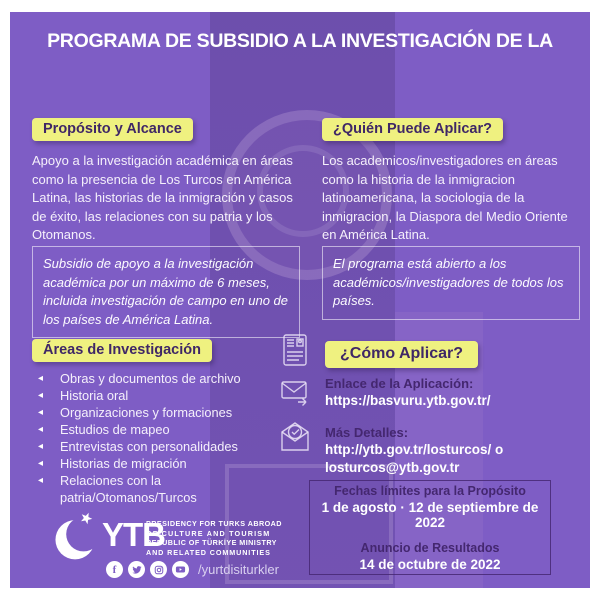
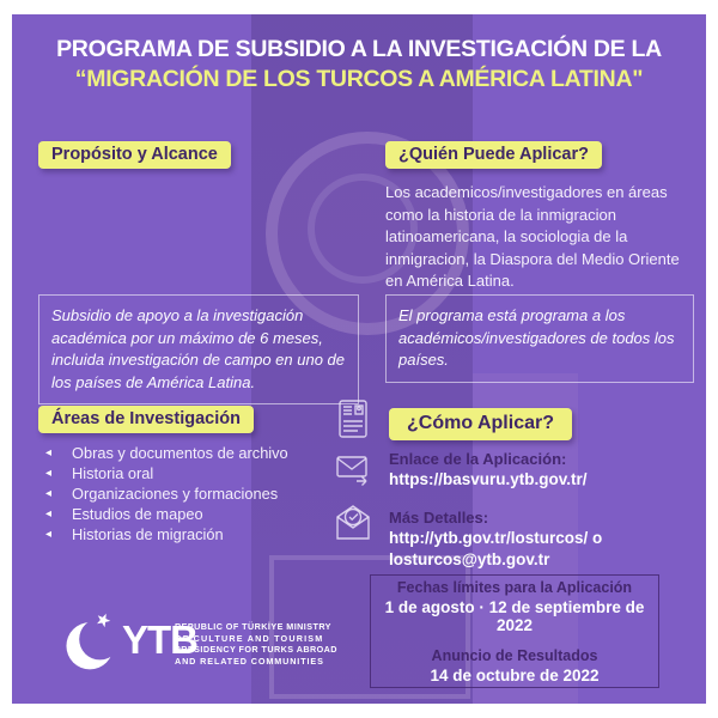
  PROGRAMA DE SUBSIDIO A LA INVESTIGACIÓN DE LA
+ “MIGRACIÓN DE LOS TURCOS A AMÉRICA LATINA"
  Propósito y Alcance
- Apoyo a la investigación académica en áreas como la presencia de Los Turcos en América Latina, las historias de la inmigración y casos de éxito, las relaciones con su patria y los Otomanos.
  Subsidio de apoyo a la investigación académica por un máximo de 6 meses, incluida investigación de campo en uno de los países de América Latina.
  ¿Quién Puede Aplicar?
  Los academicos/investigadores en áreas como la historia de la inmigracion latinoamericana, la sociologia de la inmigracion, la Diaspora del Medio Oriente en América Latina.
- El programa está abierto a los académicos/investigadores de todos los países.
+ El programa está programa a los académicos/investigadores de todos los países.
  Áreas de Investigación
  Obras y documentos de archivo
  Historia oral
  Organizaciones y formaciones
  Estudios de mapeo
- Entrevistas con personalidades
  Historias de migración
- Relaciones con la patria/Otomanos/Turcos
  ¿Cómo Aplicar?
  Enlace de la Aplicación:
  https://basvuru.ytb.gov.tr/
  Más Detalles:
  http://ytb.gov.tr/losturcos/ o
  losturcos@ytb.gov.tr
- Fechas límites para la Propósito
+ Fechas límites para la Aplicación
  1 de agosto · 12 de septiembre de 2022
  Anuncio de Resultados
  14 de octubre de 2022
  YTB
- PRESIDENCY FOR TURKS ABROAD
+ REPUBLIC OF TÜRKİYE MINISTRY
  OF CULTURE AND TOURISM
- REPUBLIC OF TÜRKİYE MINISTRY
+ PRESIDENCY FOR TURKS ABROAD
  AND RELATED COMMUNITIES
- f
- /yurtdisiturkler
